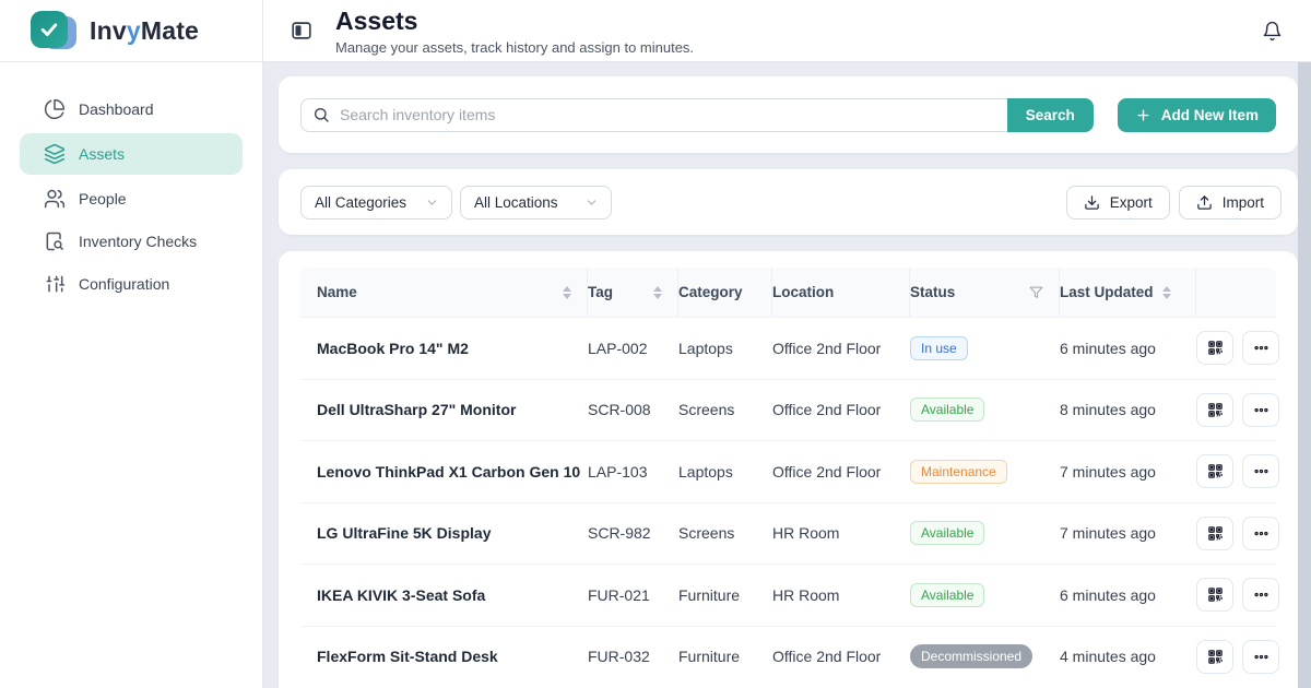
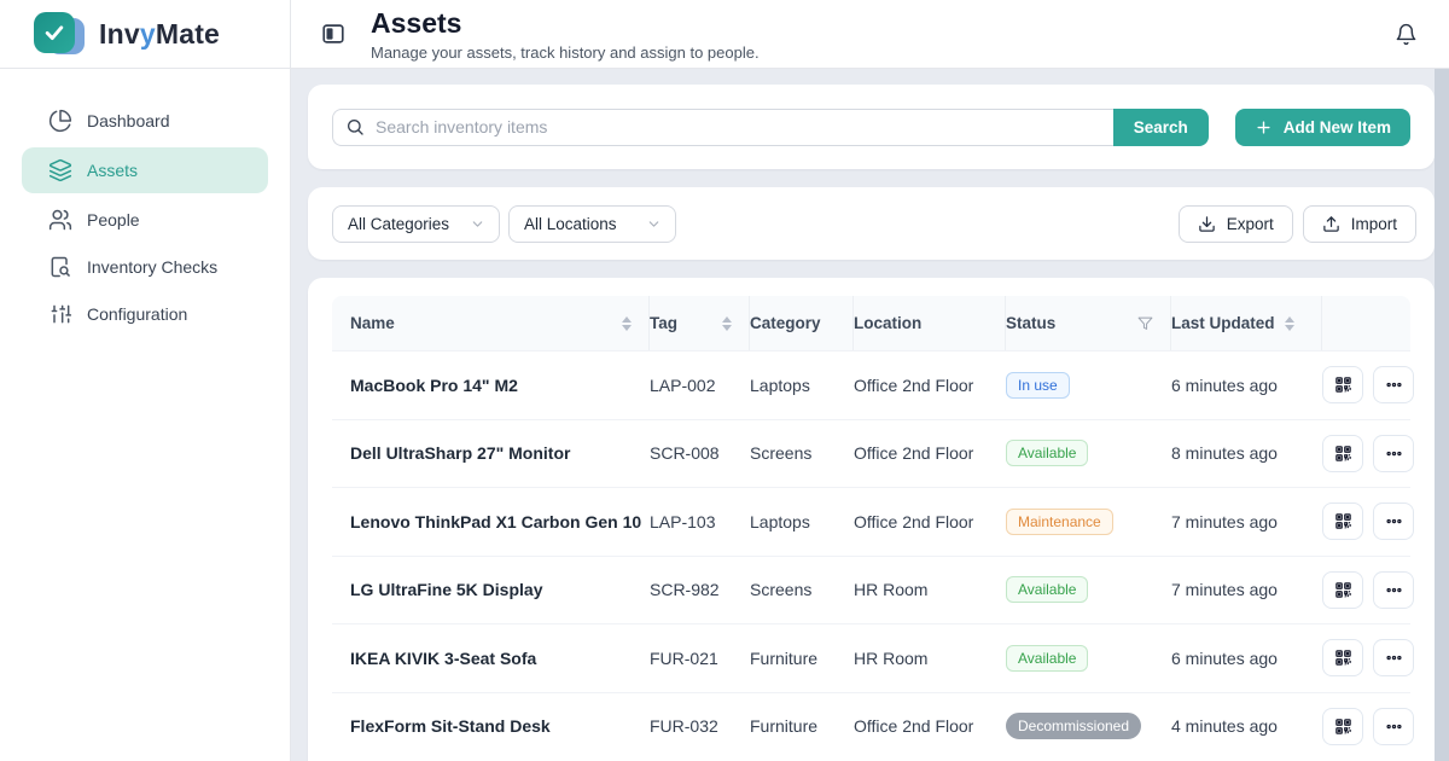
  InvyMate
  Dashboard
  Assets
  People
  Inventory Checks
  Configuration
  Assets
- Manage your assets, track history and assign to minutes.
+ Manage your assets, track history and assign to people.
  Search inventory items
  Search
  Add New Item
  All Categories
  All Locations
  Export
  Import
  Name
  Tag
  Category
  Location
  Status
  Last Updated
  MacBook Pro 14" M2
  LAP-002
  Laptops
  Office 2nd Floor
  In use
  6 minutes ago
  Dell UltraSharp 27" Monitor
  SCR-008
  Screens
  Office 2nd Floor
  Available
  8 minutes ago
  Lenovo ThinkPad X1 Carbon Gen 10
  LAP-103
  Laptops
  Office 2nd Floor
  Maintenance
  7 minutes ago
  LG UltraFine 5K Display
  SCR-982
  Screens
  HR Room
  Available
  7 minutes ago
  IKEA KIVIK 3-Seat Sofa
  FUR-021
  Furniture
  HR Room
  Available
  6 minutes ago
  FlexForm Sit-Stand Desk
  FUR-032
  Furniture
  Office 2nd Floor
  Decommissioned
  4 minutes ago
